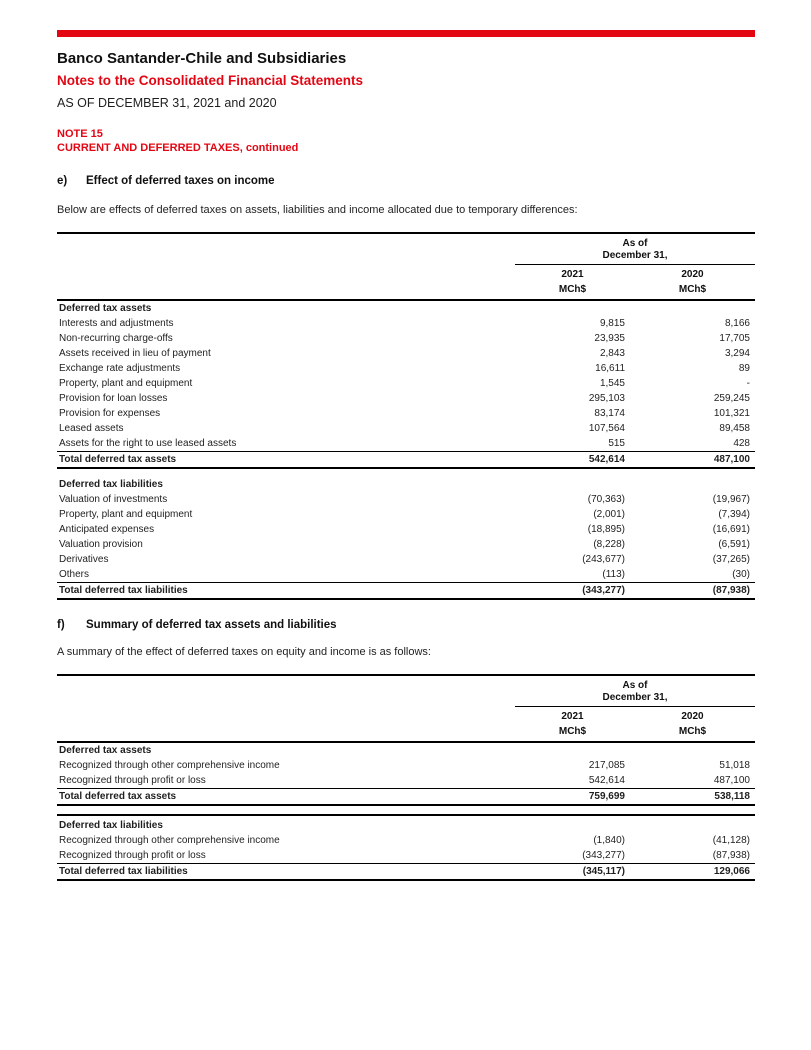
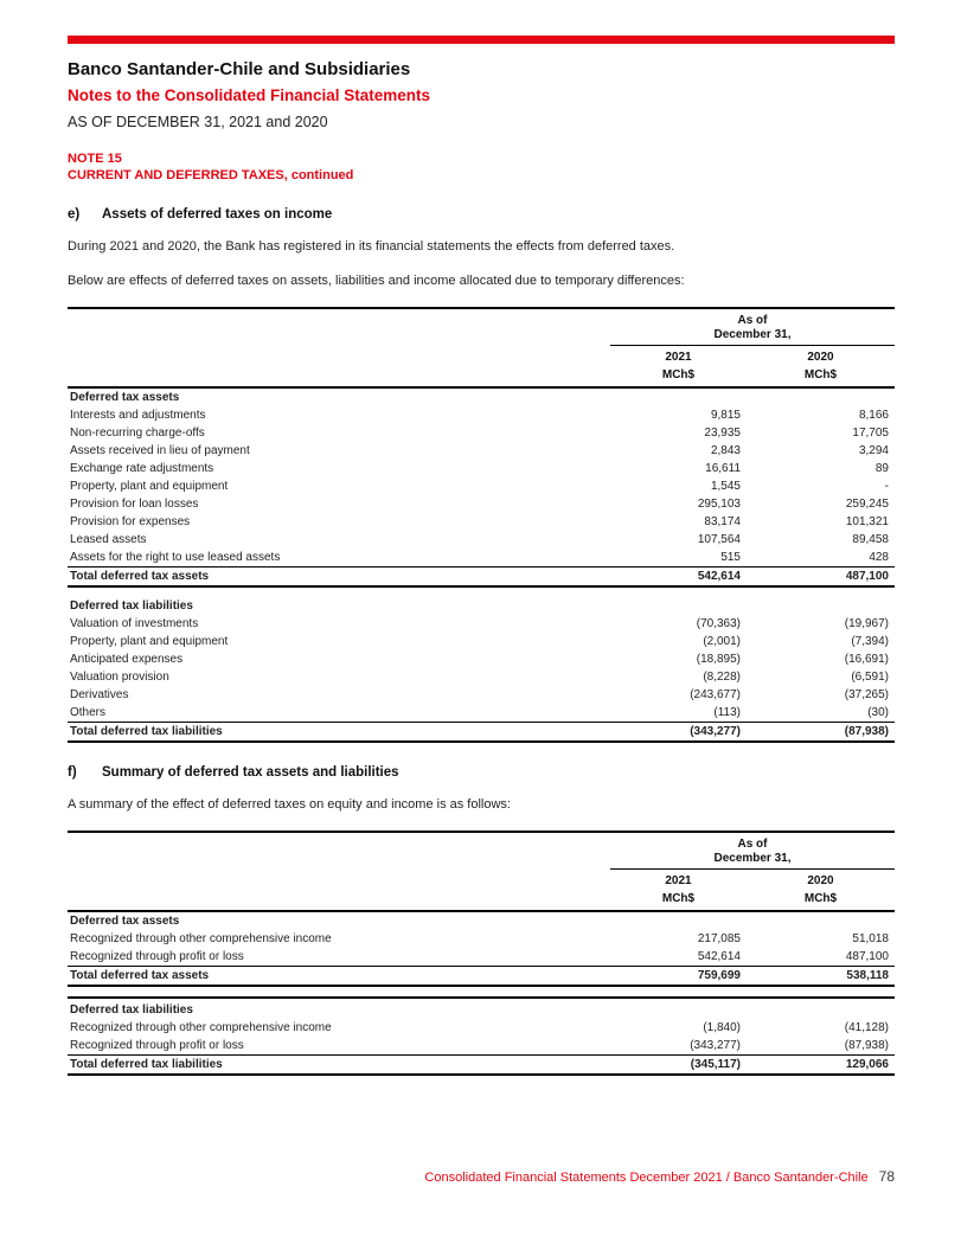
  Banco Santander-Chile and Subsidiaries
  Notes to the Consolidated Financial Statements
  AS OF DECEMBER 31, 2021 and 2020
  NOTE 15
  CURRENT AND DEFERRED TAXES, continued
  e)
- Effect of deferred taxes on income
+ Assets of deferred taxes on income
+ During 2021 and 2020, the Bank has registered in its financial statements the effects from deferred taxes.
  Below are effects of deferred taxes on assets, liabilities and income allocated due to temporary differences:
  As of
  December 31,
  2021
  2020
  MCh$
  MCh$
  Deferred tax assets
  Interests and adjustments
  9,815
  8,166
  Non-recurring charge-offs
  23,935
  17,705
  Assets received in lieu of payment
  2,843
  3,294
  Exchange rate adjustments
  16,611
  89
  Property, plant and equipment
  1,545
  -
  Provision for loan losses
  295,103
  259,245
  Provision for expenses
  83,174
  101,321
  Leased assets
  107,564
  89,458
  Assets for the right to use leased assets
  515
  428
  Total deferred tax assets
  542,614
  487,100
  Deferred tax liabilities
  Valuation of investments
  (70,363)
  (19,967)
  Property, plant and equipment
  (2,001)
  (7,394)
  Anticipated expenses
  (18,895)
  (16,691)
  Valuation provision
  (8,228)
  (6,591)
  Derivatives
  (243,677)
  (37,265)
  Others
  (113)
  (30)
  Total deferred tax liabilities
  (343,277)
  (87,938)
  f)
  Summary of deferred tax assets and liabilities
  A summary of the effect of deferred taxes on equity and income is as follows:
  As of
  December 31,
  2021
  2020
  MCh$
  MCh$
  Deferred tax assets
  Recognized through other comprehensive income
  217,085
  51,018
  Recognized through profit or loss
  542,614
  487,100
  Total deferred tax assets
  759,699
  538,118
  Deferred tax liabilities
  Recognized through other comprehensive income
  (1,840)
  (41,128)
  Recognized through profit or loss
  (343,277)
  (87,938)
  Total deferred tax liabilities
  (345,117)
  129,066
+ Consolidated Financial Statements December 2021 / Banco Santander-Chile 78
